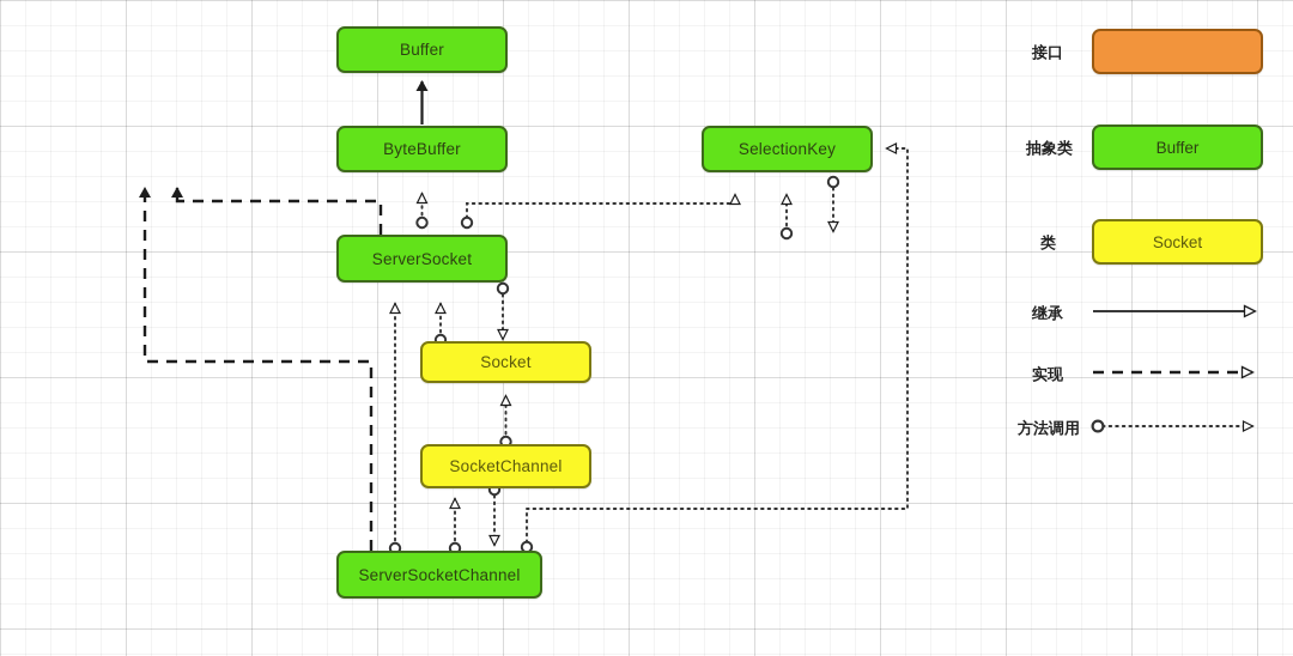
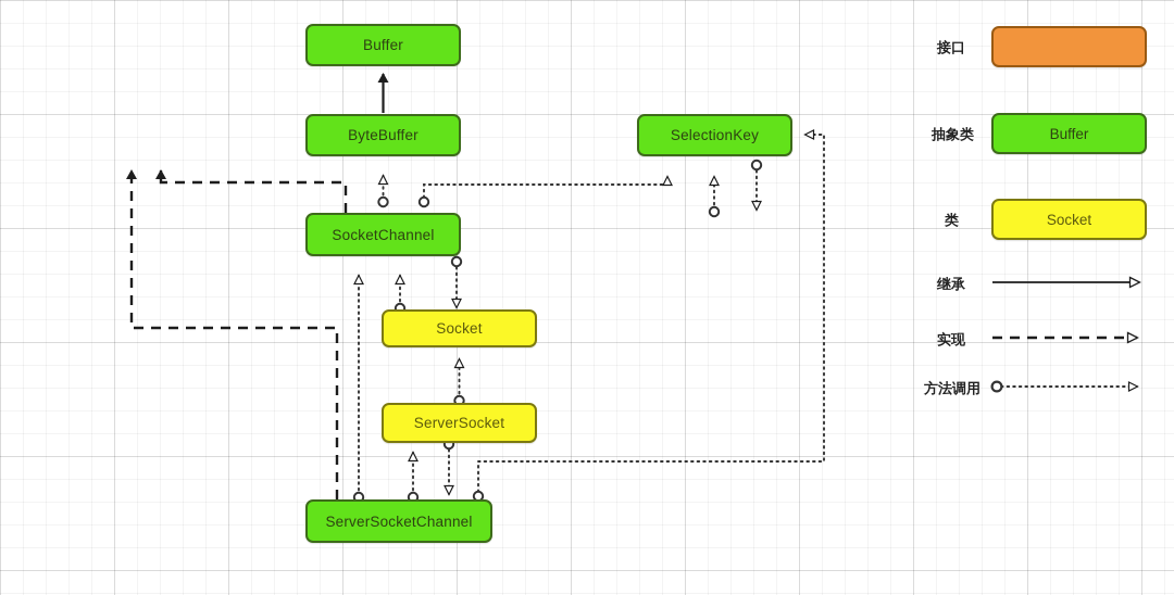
  Buffer
  ByteBuffer
- ServerSocket
+ SocketChannel
  SelectionKey
  Socket
- SocketChannel
+ ServerSocket
  ServerSocketChannel
  接口
  抽象类
  Buffer
  类
  Socket
  继承
  实现
  方法调用
